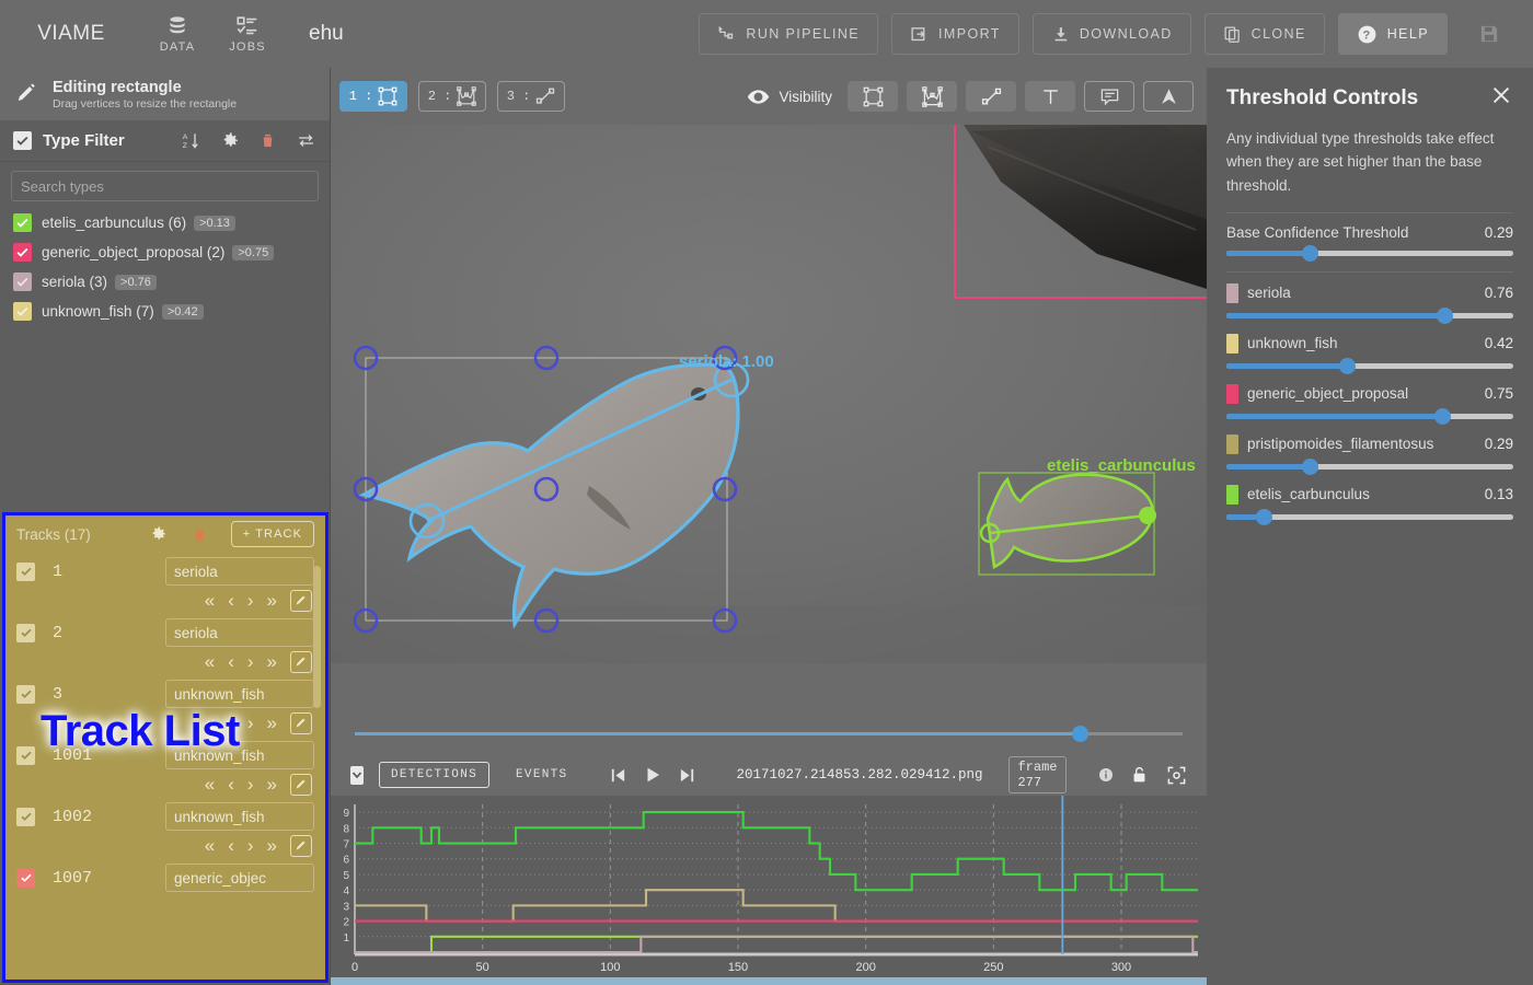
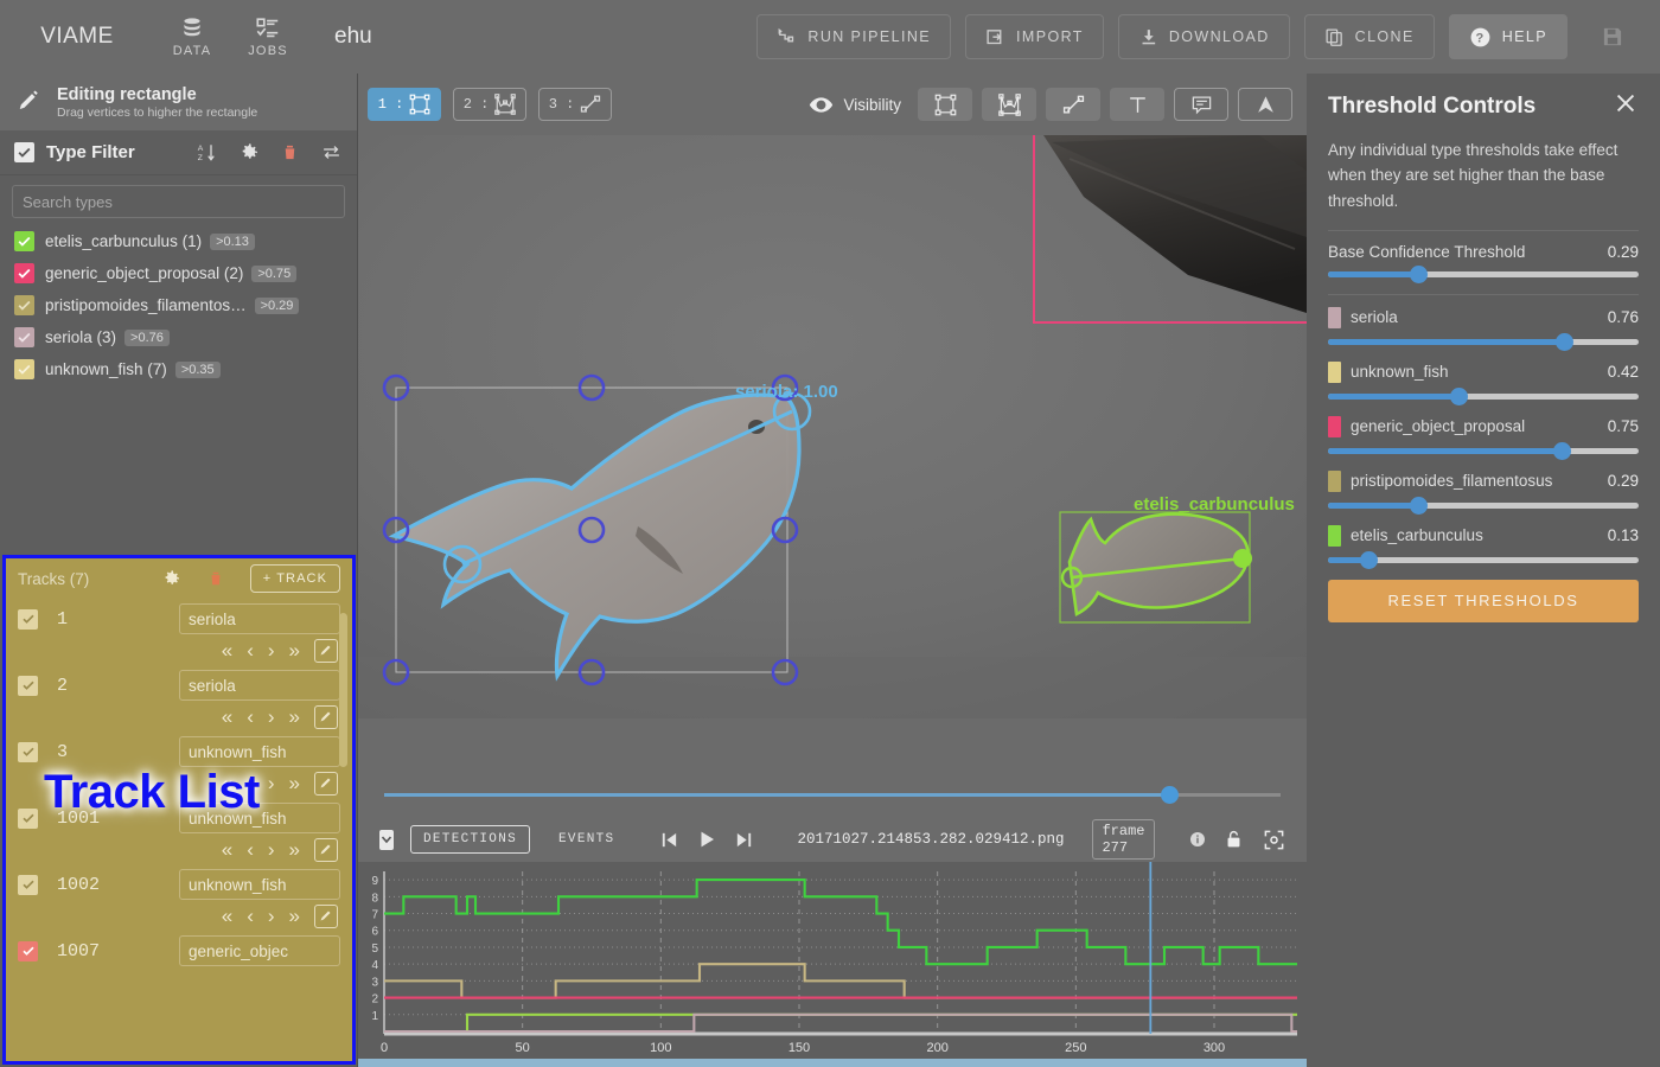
  VIAME
  DATA
  JOBS
  ehu
  RUN PIPELINE
  IMPORT
  DOWNLOAD
  CLONE
  ?
  HELP
  Editing rectangle
- Drag vertices to resize the rectangle
+ Drag vertices to higher the rectangle
  Type Filter
  Search types
- etelis_carbunculus (6)
+ etelis_carbunculus (1)
  >0.13
  generic_object_proposal (2)
  >0.75
+ pristipomoides_filamentos…
+ >0.29
  seriola (3)
  >0.76
  unknown_fish (7)
- >0.42
+ >0.35
- Tracks (17)
+ Tracks (7)
  +
  TRACK
  1
  seriola
  «
  ‹
  ›
  »
  2
  seriola
  «
  ‹
  ›
  »
  3
  unknown_fish
  «
  ‹
  ›
  »
  1001
  unknown_fish
  «
  ‹
  ›
  »
  1002
  unknown_fish
  «
  ‹
  ›
  »
  1007
  generic_objec
  Track List
  1 :
  2 :
  3 :
  Visibility
  seriola: 1.00
  etelis_carbunculus
  DETECTIONS
  EVENTS
  20171027.214853.282.029412.png
  frame 277
  1
  2
  3
  4
  5
  6
  7
  8
  9
  0
  50
  100
  150
  200
  250
  300
  Threshold Controls
  Any individual type thresholds take effect when they are set higher than the base threshold.
  Base Confidence Threshold
  0.29
  seriola
  0.76
  unknown_fish
  0.42
  generic_object_proposal
  0.75
  pristipomoides_filamentosus
  0.29
  etelis_carbunculus
  0.13
+ RESET THRESHOLDS
